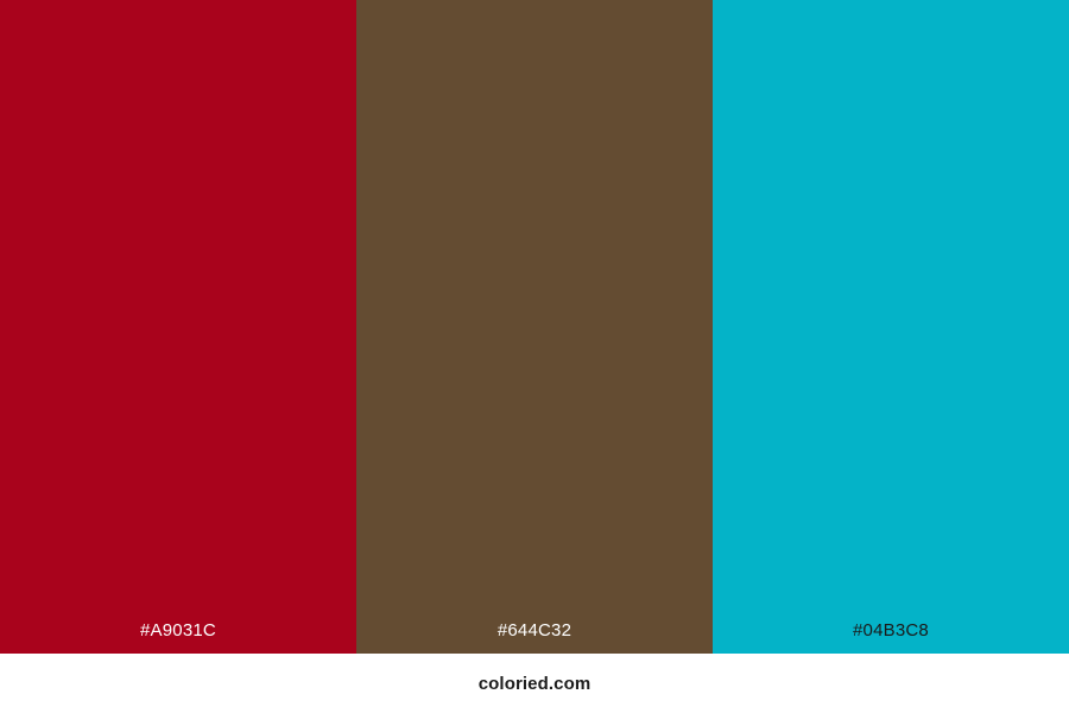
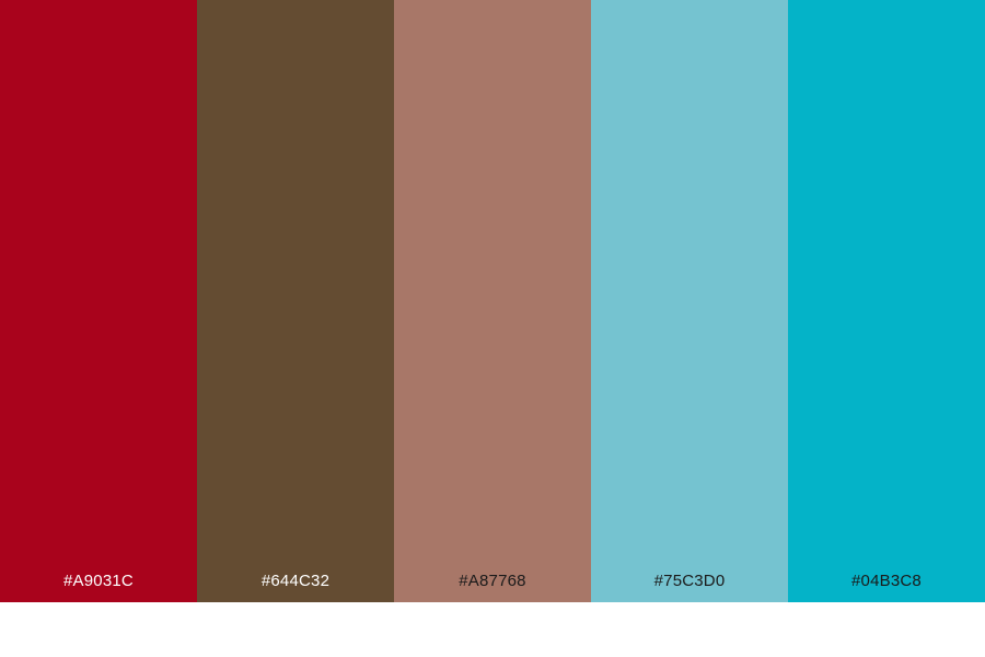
  #A9031C
  #644C32
+ #A87768
+ #75C3D0
  #04B3C8
- coloried.com
